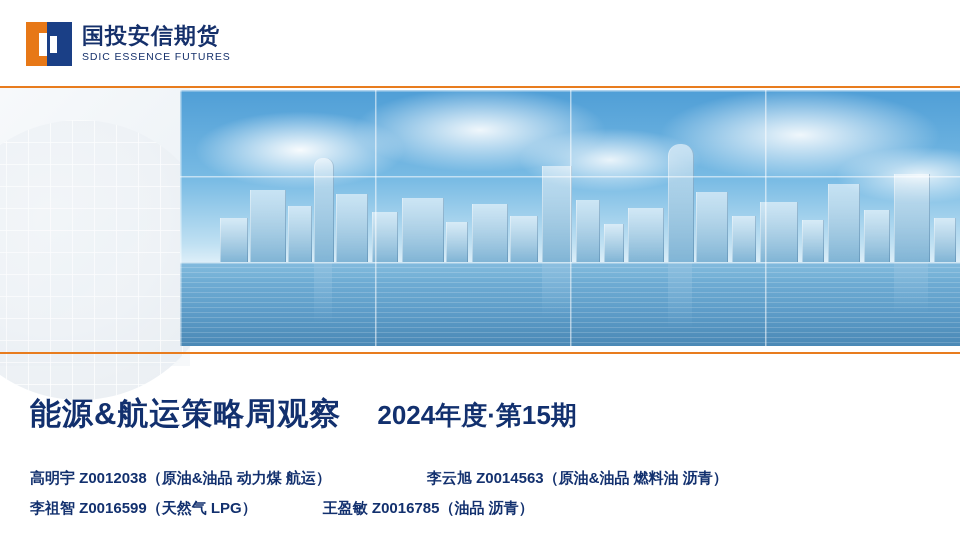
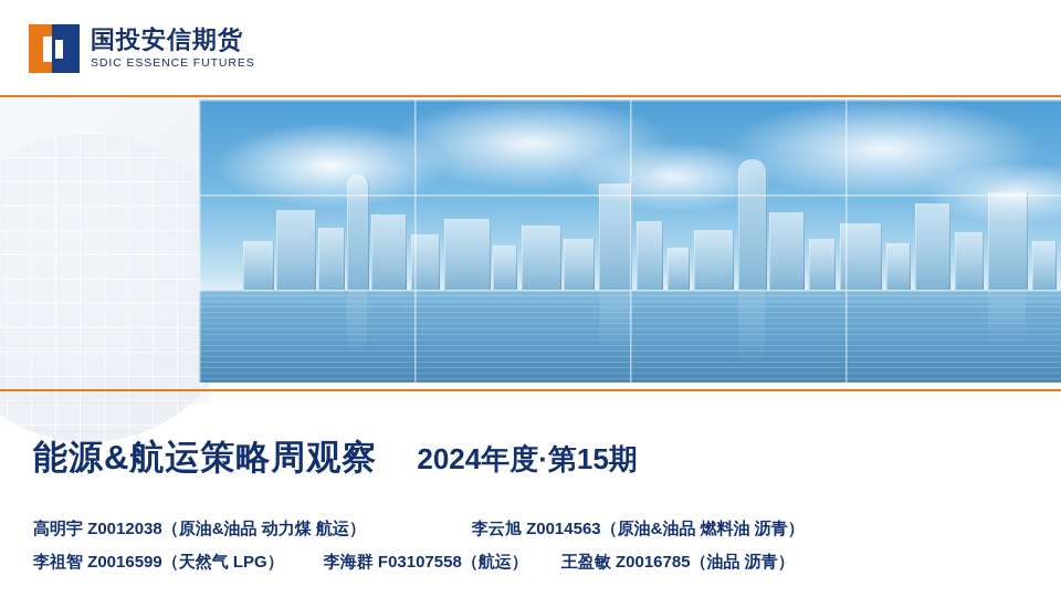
  国投安信期货
  SDIC ESSENCE FUTURES
  能源&航运策略周观察
  2024年度·第15期
  高明宇 Z0012038（原油&油品 动力煤 航运）
  李云旭 Z0014563（原油&油品 燃料油 沥青）
  李祖智 Z0016599（天然气 LPG）
+ 李海群 F03107558（航运）
  王盈敏 Z0016785（油品 沥青）
